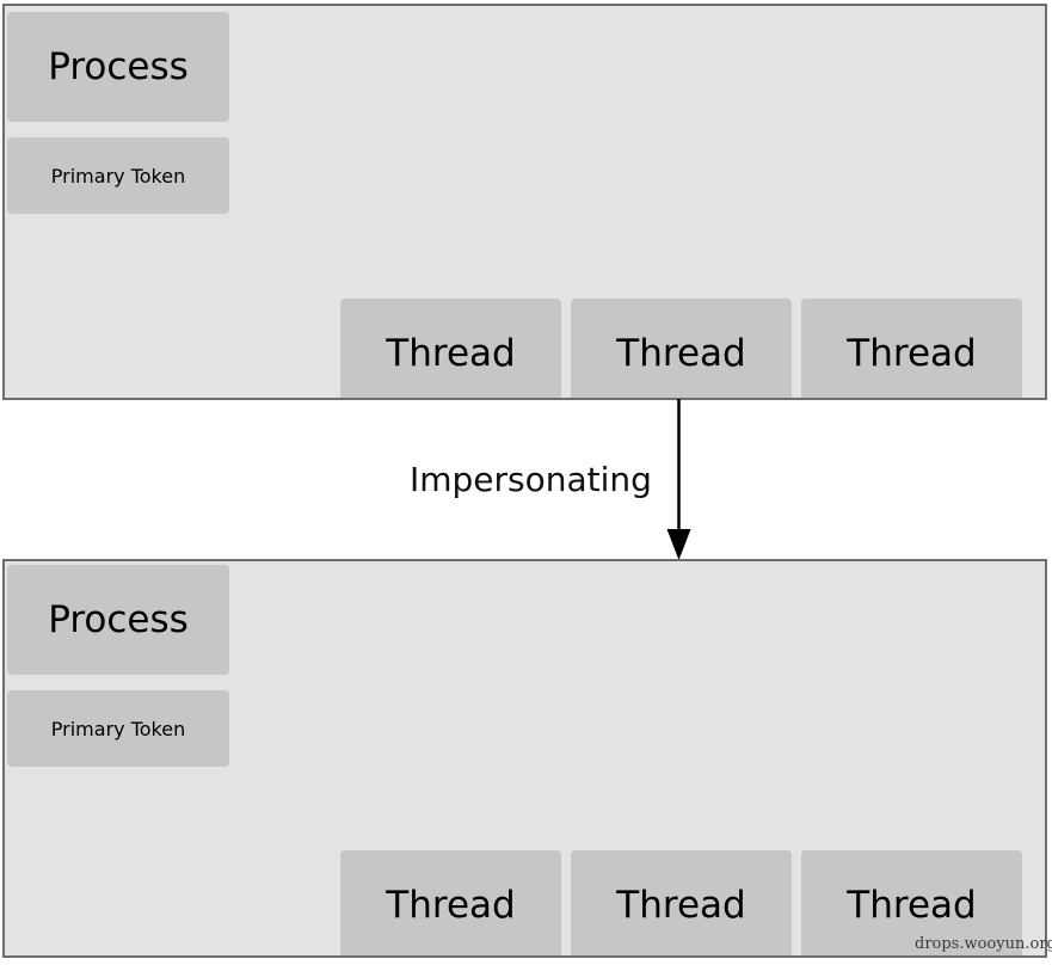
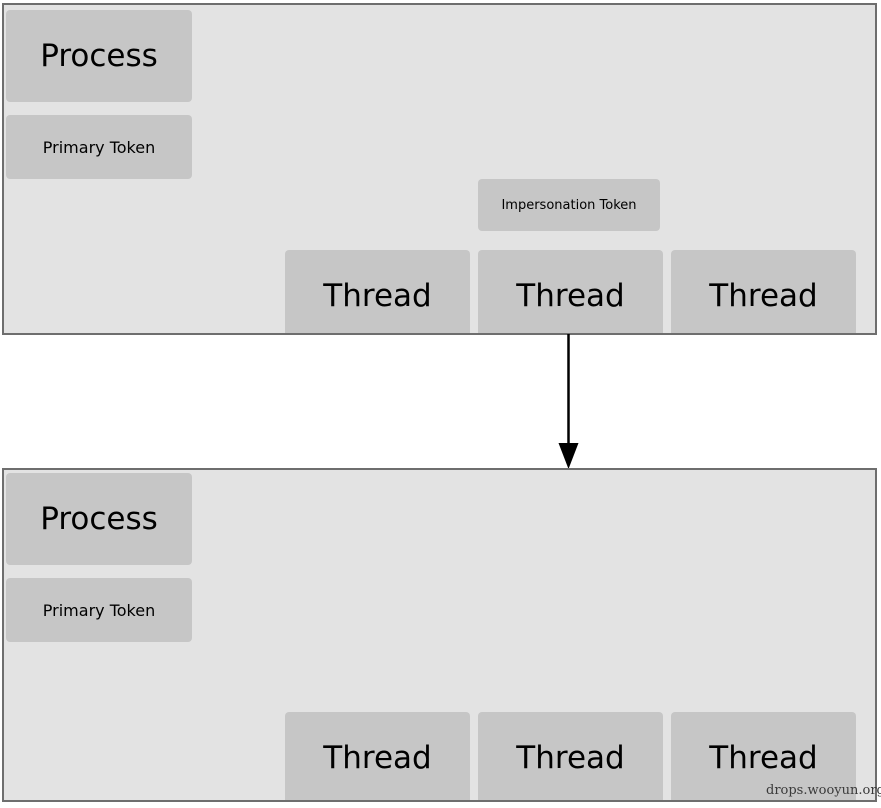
  Process
  Primary Token
+ Impersonation Token
  Thread
  Thread
  Thread
- Impersonating
  Process
  Primary Token
  Thread
  Thread
  Thread
  drops.wooyun.or
